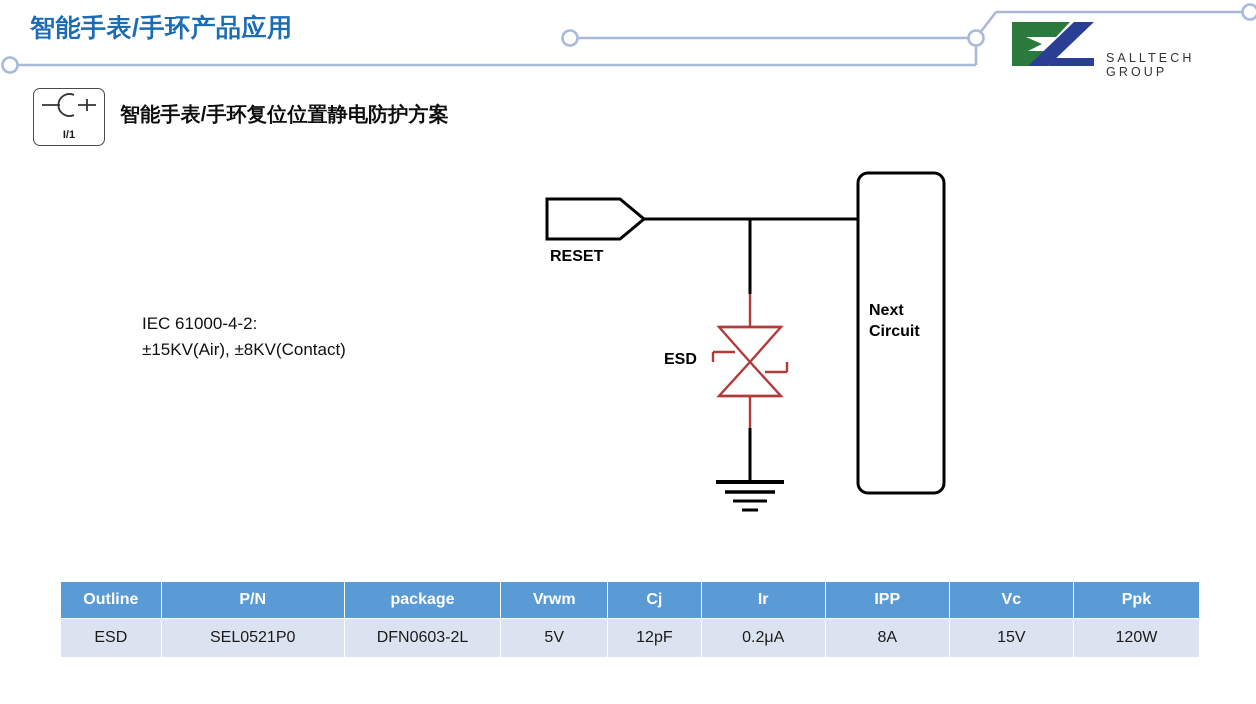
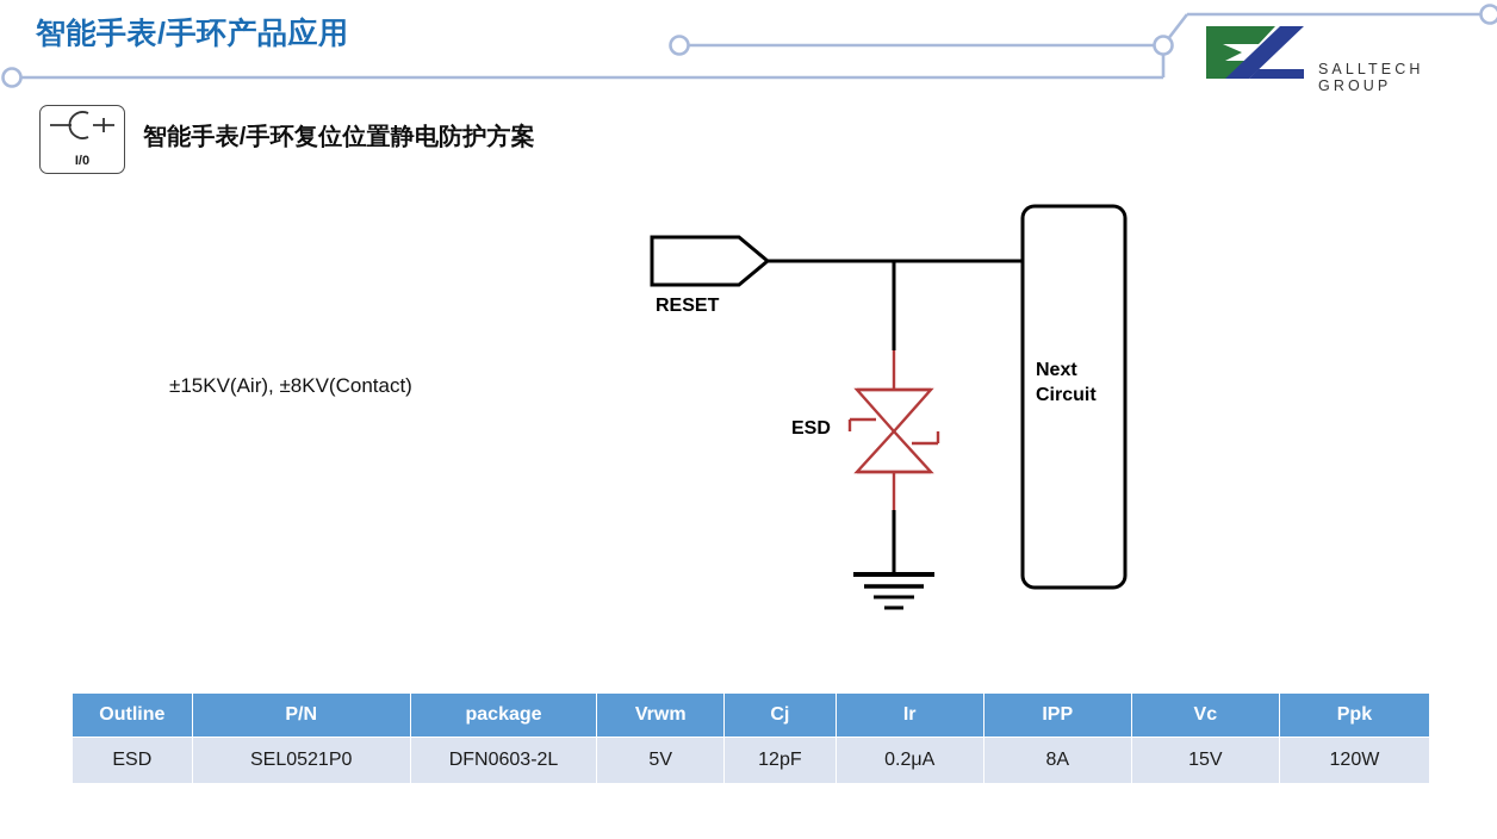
  智能手表/手环产品应用
  SALLTECH GROUP
- I/1
+ I/0
  智能手表/手环复位位置静电防护方案
- IEC 61000-4-2:
  ±15KV(Air), ±8KV(Contact)
  RESET
  ESD
  Next
  Circuit
  Outline	P/N	package	Vrwm	Cj	Ir	IPP	Vc	Ppk
  ESD	SEL0521P0	DFN0603-2L	5V	12pF	0.2μA	8A	15V	120W
